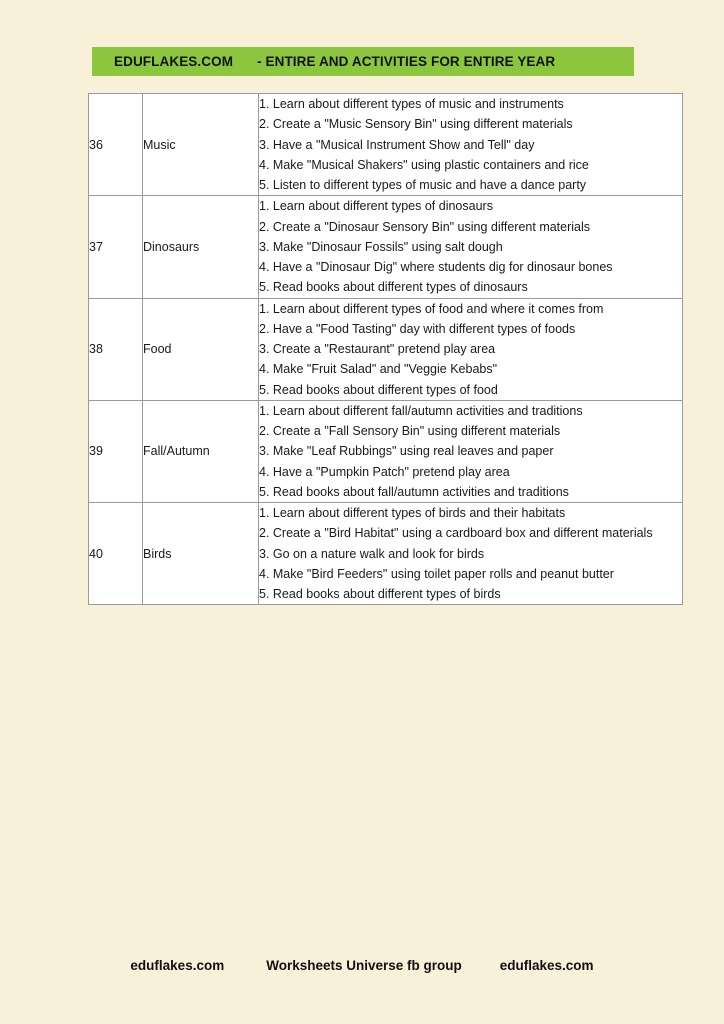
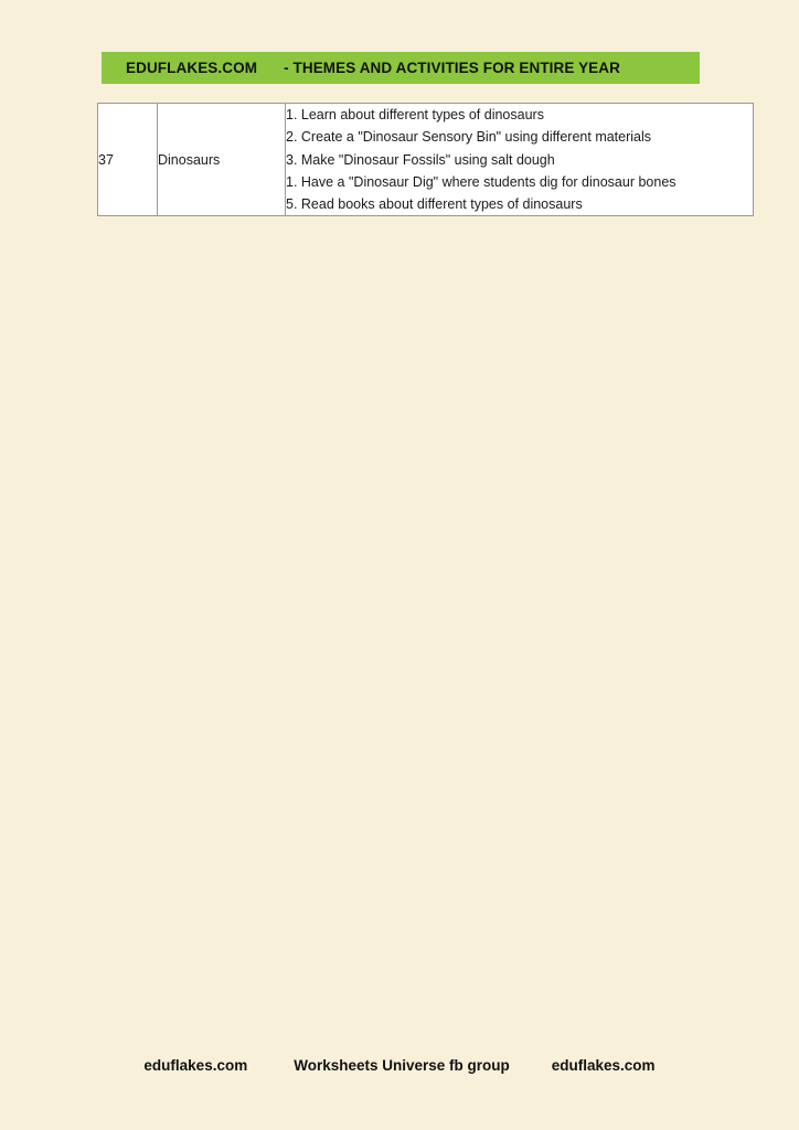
  EDUFLAKES.COM
- - ENTIRE AND ACTIVITIES FOR ENTIRE YEAR
+ - THEMES AND ACTIVITIES FOR ENTIRE YEAR
- 36	Music	1. Learn about different types of music and instruments 2. Create a "Music Sensory Bin" using different materials 3. Have a "Musical Instrument Show and Tell" day 4. Make "Musical Shakers" using plastic containers and rice 5. Listen to different types of music and have a dance party
- 37	Dinosaurs	1. Learn about different types of dinosaurs 2. Create a "Dinosaur Sensory Bin" using different materials 3. Make "Dinosaur Fossils" using salt dough 4. Have a "Dinosaur Dig" where students dig for dinosaur bones 5. Read books about different types of dinosaurs
+ 37	Dinosaurs	1. Learn about different types of dinosaurs 2. Create a "Dinosaur Sensory Bin" using different materials 3. Make "Dinosaur Fossils" using salt dough 1. Have a "Dinosaur Dig" where students dig for dinosaur bones 5. Read books about different types of dinosaurs
- 38	Food	1. Learn about different types of food and where it comes from 2. Have a "Food Tasting" day with different types of foods 3. Create a "Restaurant" pretend play area 4. Make "Fruit Salad" and "Veggie Kebabs" 5. Read books about different types of food
- 39	Fall/Autumn	1. Learn about different fall/autumn activities and traditions 2. Create a "Fall Sensory Bin" using different materials 3. Make "Leaf Rubbings" using real leaves and paper 4. Have a "Pumpkin Patch" pretend play area 5. Read books about fall/autumn activities and traditions
- 40	Birds	1. Learn about different types of birds and their habitats 2. Create a "Bird Habitat" using a cardboard box and different materials 3. Go on a nature walk and look for birds 4. Make "Bird Feeders" using toilet paper rolls and peanut butter 5. Read books about different types of birds
  eduflakes.com
  Worksheets Universe fb group
  eduflakes.com
